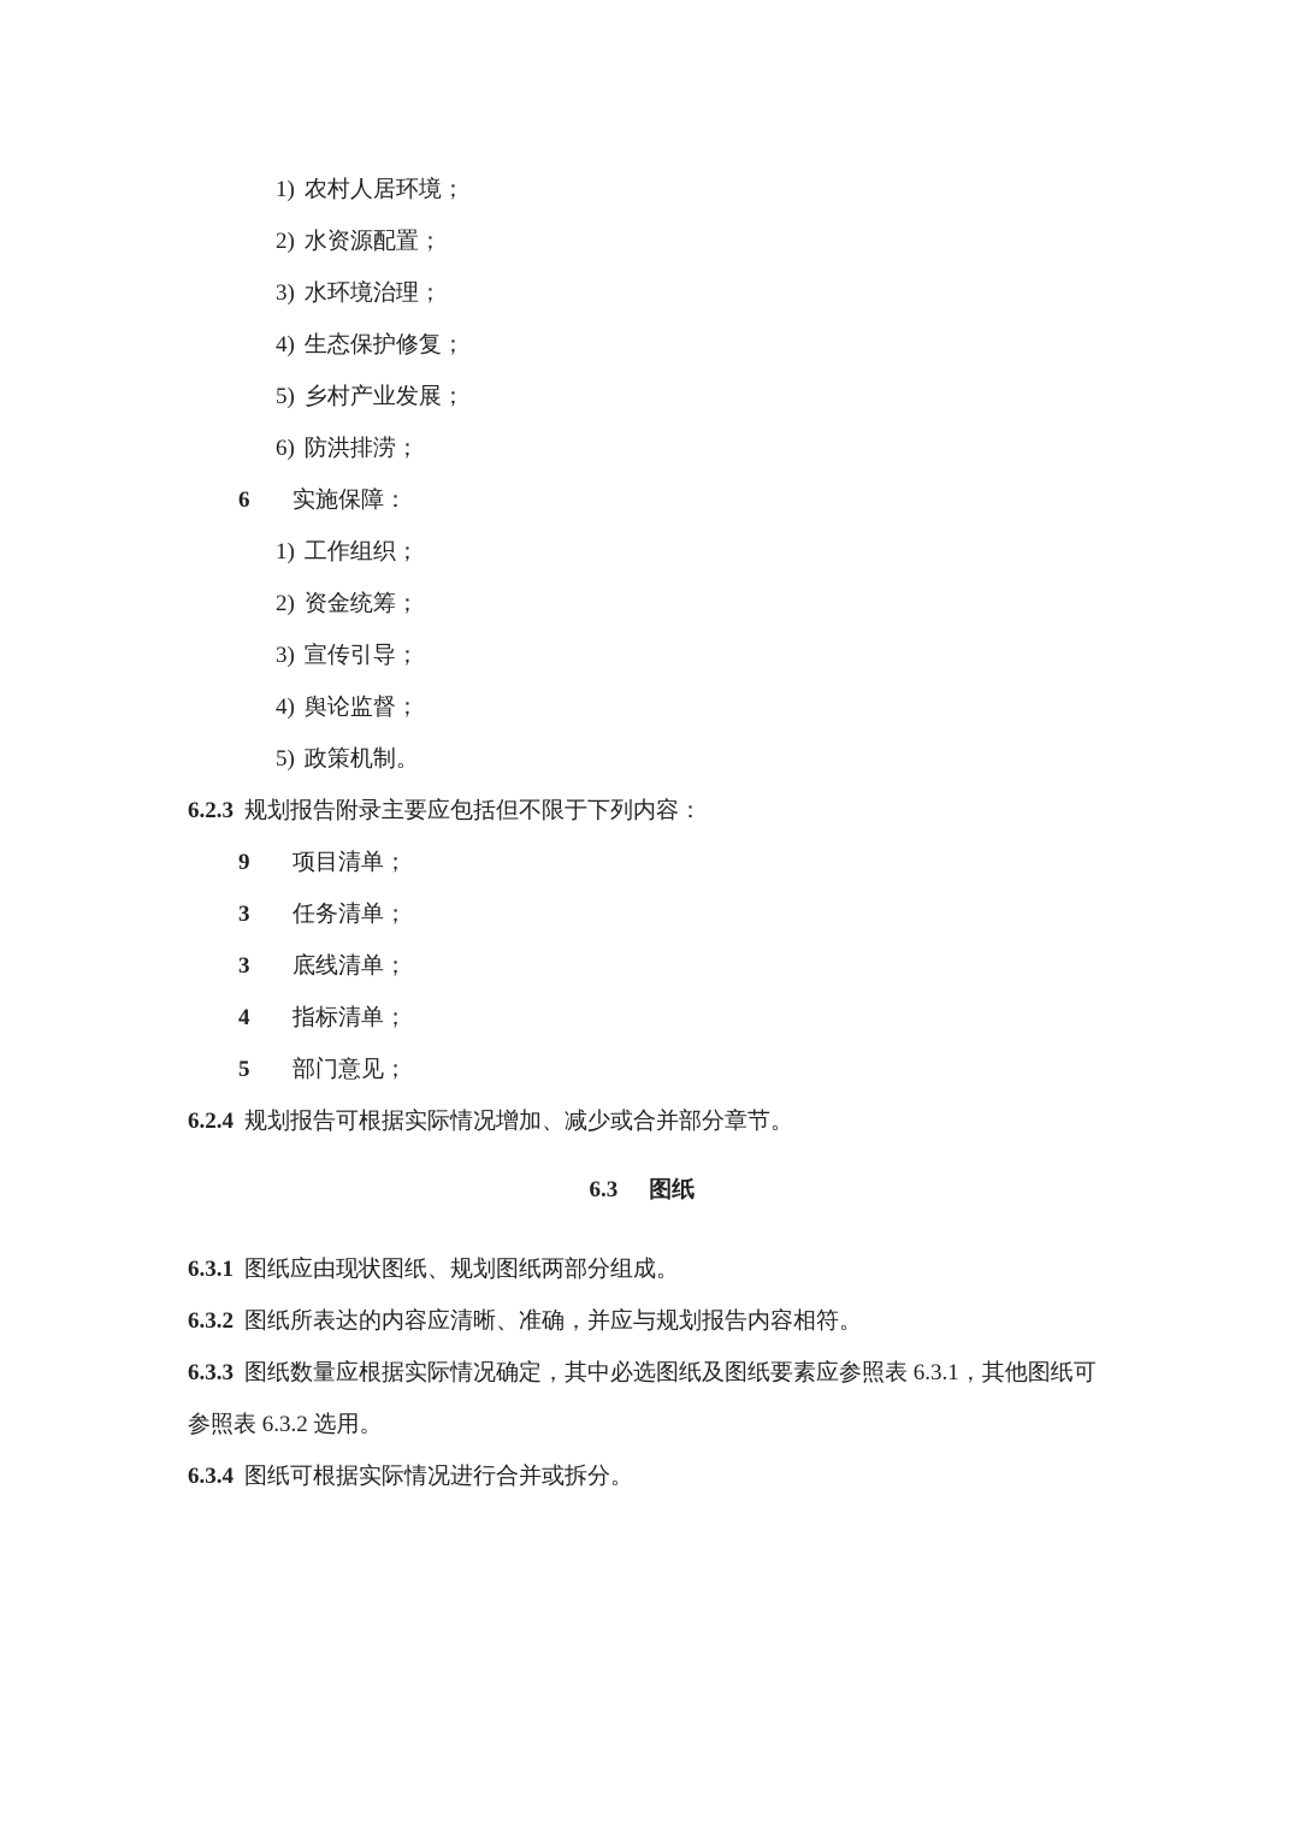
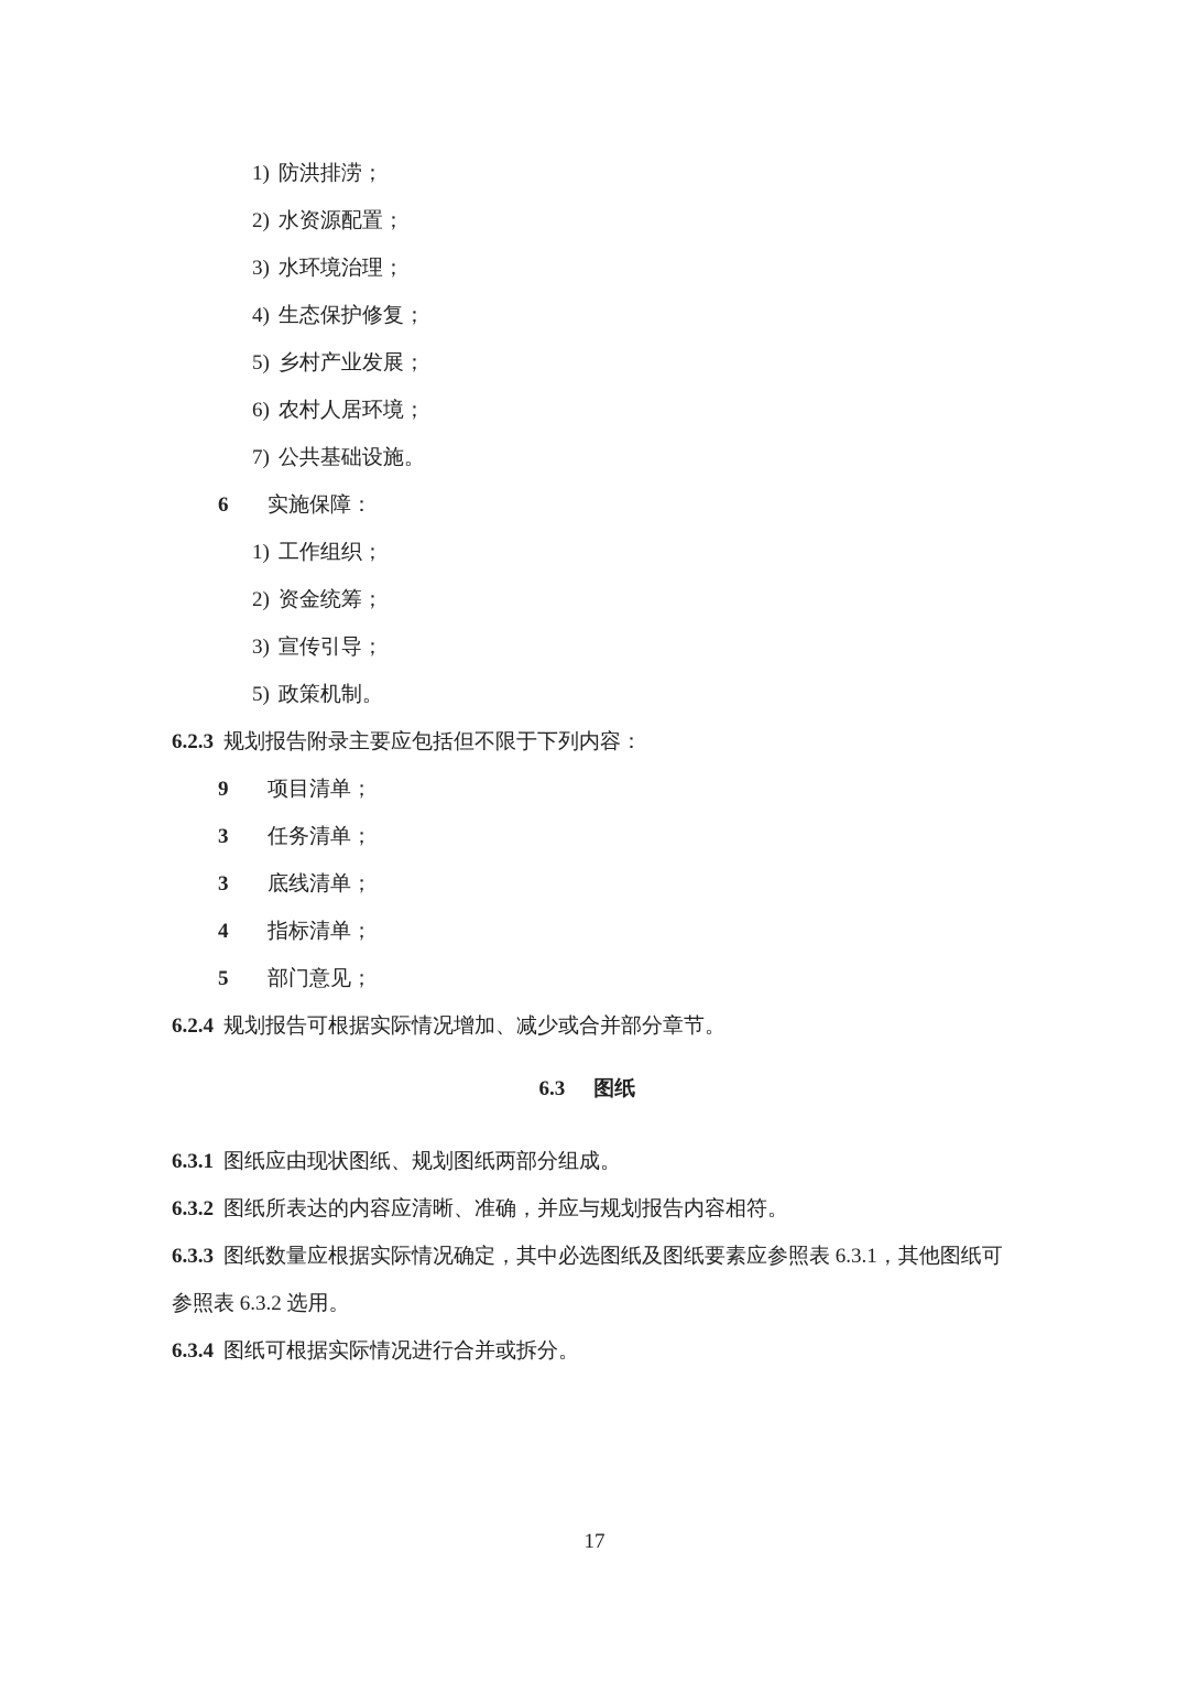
- 1) 农村人居环境；
+ 1) 防洪排涝；
  2) 水资源配置；
  3) 水环境治理；
  4) 生态保护修复；
  5) 乡村产业发展；
- 6) 防洪排涝；
+ 6) 农村人居环境；
+ 7) 公共基础设施。
  6 实施保障：
  1) 工作组织；
  2) 资金统筹；
  3) 宣传引导；
- 4) 舆论监督；
  5) 政策机制。
  6.2.3 规划报告附录主要应包括但不限于下列内容：
  9 项目清单；
  3 任务清单；
  3 底线清单；
  4 指标清单；
  5 部门意见；
  6.2.4 规划报告可根据实际情况增加、减少或合并部分章节。
  6.3 图纸
  6.3.1 图纸应由现状图纸、规划图纸两部分组成。
  6.3.2 图纸所表达的内容应清晰、准确，并应与规划报告内容相符。
  6.3.3 图纸数量应根据实际情况确定，其中必选图纸及图纸要素应参照表 6.3.1，其他图纸可
  参照表 6.3.2 选用。
  6.3.4 图纸可根据实际情况进行合并或拆分。
+ 17
